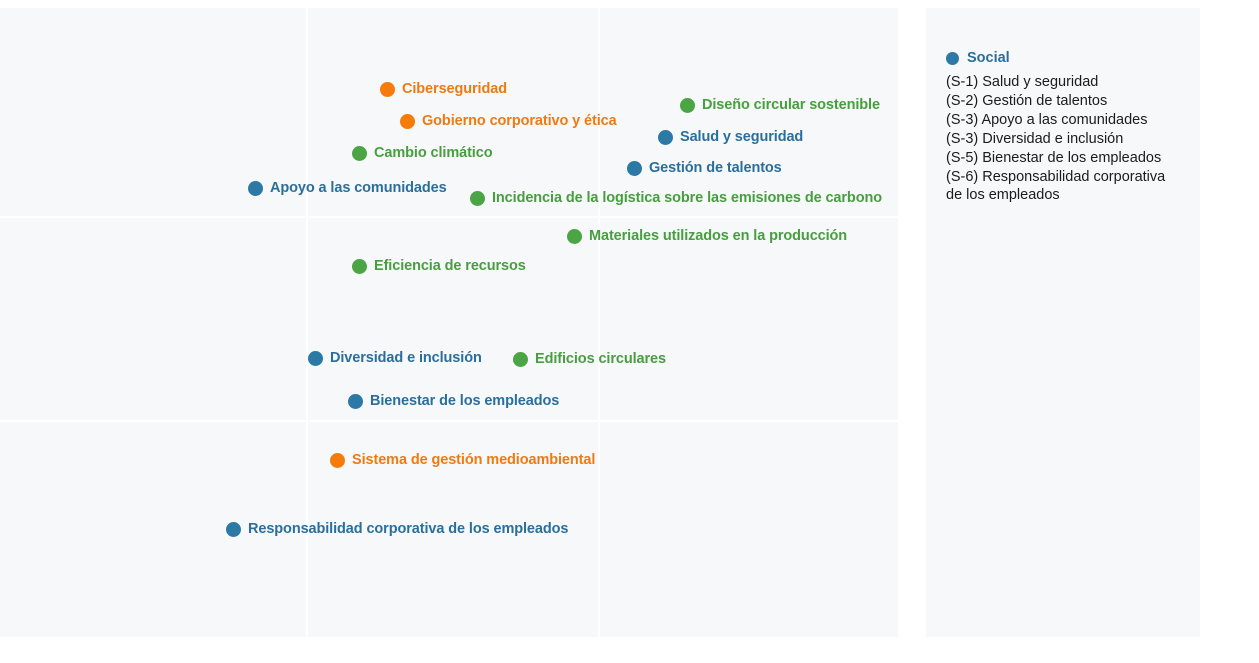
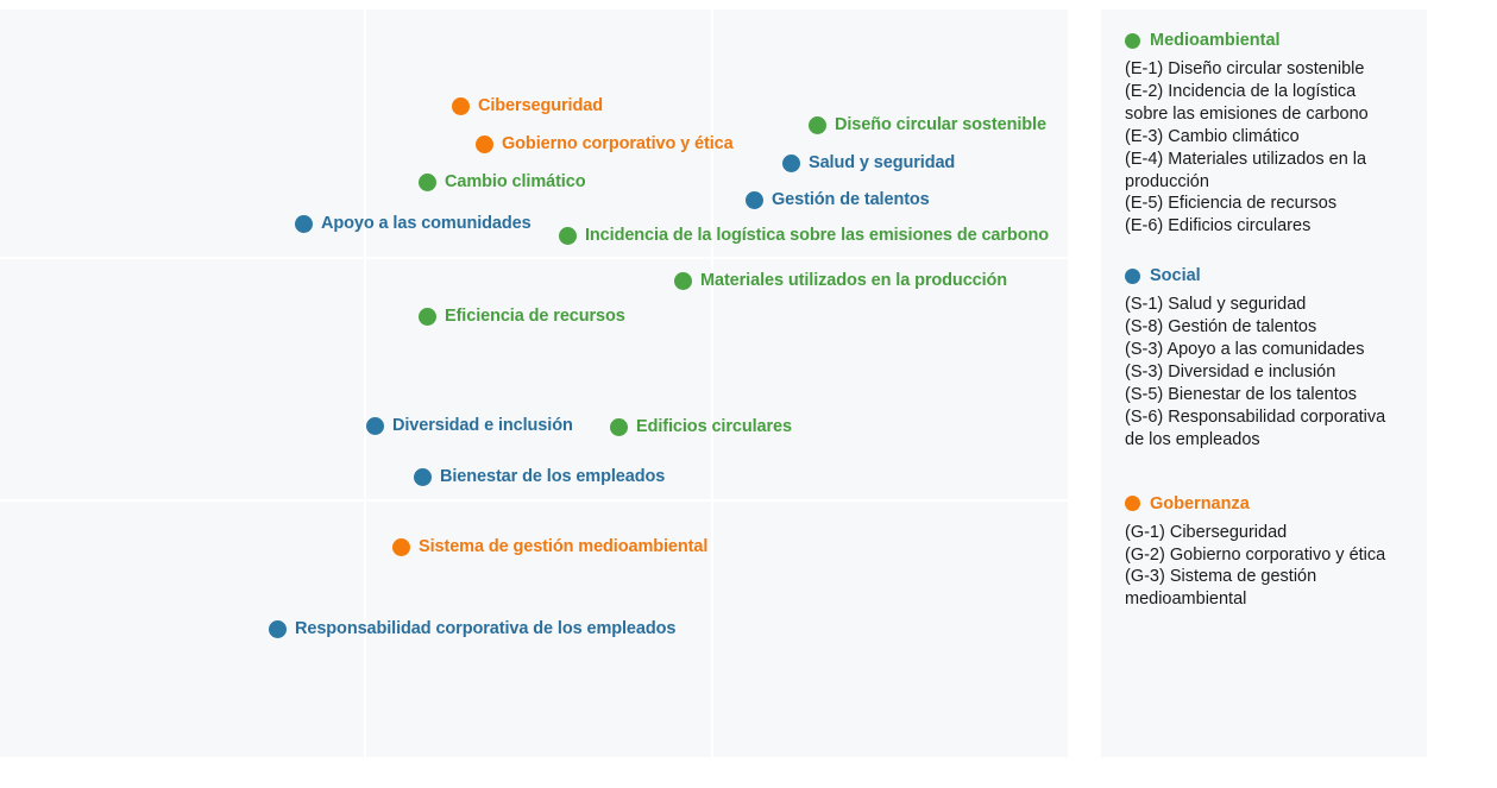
  Ciberseguridad
  Gobierno corporativo y ética
  Diseño circular sostenible
  Salud y seguridad
  Cambio climático
  Gestión de talentos
  Apoyo a las comunidades
  Incidencia de la logística sobre las emisiones de carbono
  Materiales utilizados en la producción
  Eficiencia de recursos
  Diversidad e inclusión
  Edificios circulares
  Bienestar de los empleados
  Sistema de gestión medioambiental
  Responsabilidad corporativa de los empleados
+ Medioambiental
+ (E-1) Diseño circular sostenible
+ (E-2) Incidencia de la logística
+ sobre las emisiones de carbono
+ (E-3) Cambio climático
+ (E-4) Materiales utilizados en la
+ producción
+ (E-5) Eficiencia de recursos
+ (E-6) Edificios circulares
  Social
  (S-1) Salud y seguridad
- (S-2) Gestión de talentos
+ (S-8) Gestión de talentos
  (S-3) Apoyo a las comunidades
  (S-3) Diversidad e inclusión
- (S-5) Bienestar de los empleados
+ (S-5) Bienestar de los talentos
  (S-6) Responsabilidad corporativa
  de los empleados
+ Gobernanza
+ (G-1) Ciberseguridad
+ (G-2) Gobierno corporativo y ética
+ (G-3) Sistema de gestión
+ medioambiental
